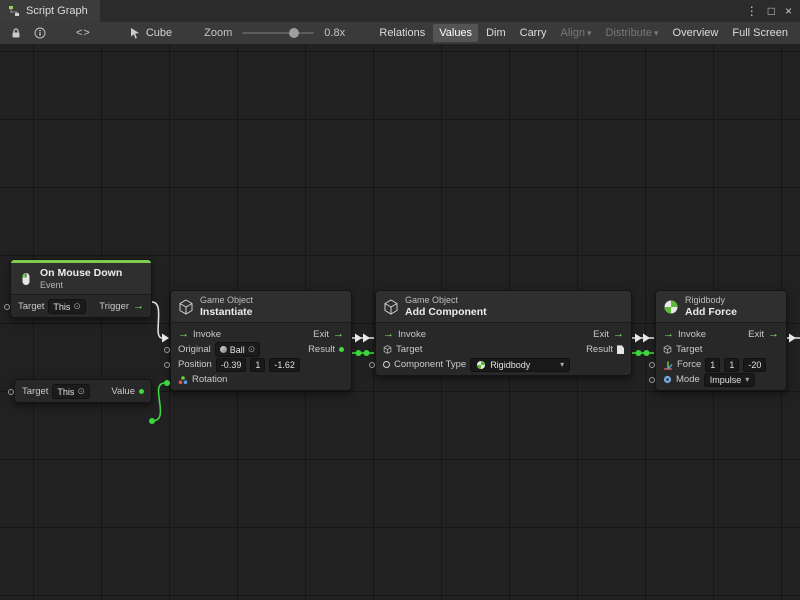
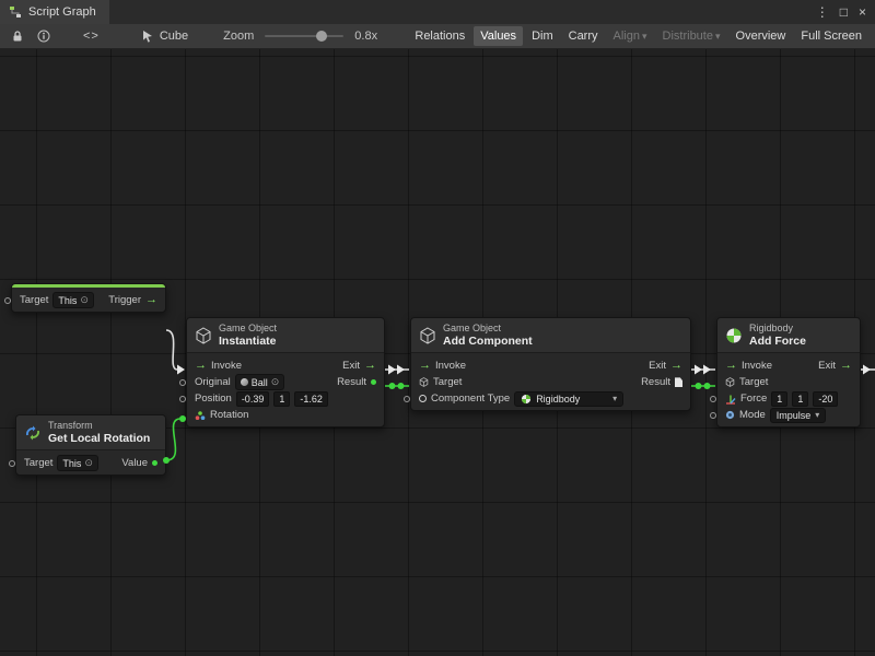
  Script Graph
  ⋮
  □
  ×
  <>
  Cube
  Zoom
  0.8x
  Relations
  Values
  Dim
  Carry
  Align ▾
  Distribute ▾
  Overview
  Full Screen
- On Mouse Down
- Event
  Target
  This
  ⊙
  Trigger
  →
+ Transform
+ Get Local Rotation
  Target
  This
  ⊙
  Value
  Game Object
  Instantiate
  →
  Invoke
  Exit
  →
  Original
  Ball
  ⊙
  Result
  Position
  -0.39
  1
  -1.62
  Rotation
  Game Object
  Add Component
  →
  Invoke
  Exit
  →
  Target
  Result
  Component Type
  Rigidbody
  ▾
  Rigidbody
  Add Force
  →
  Invoke
  Exit
  →
  Target
  Force
  1
  1
  -20
  Mode
  Impulse
  ▾
